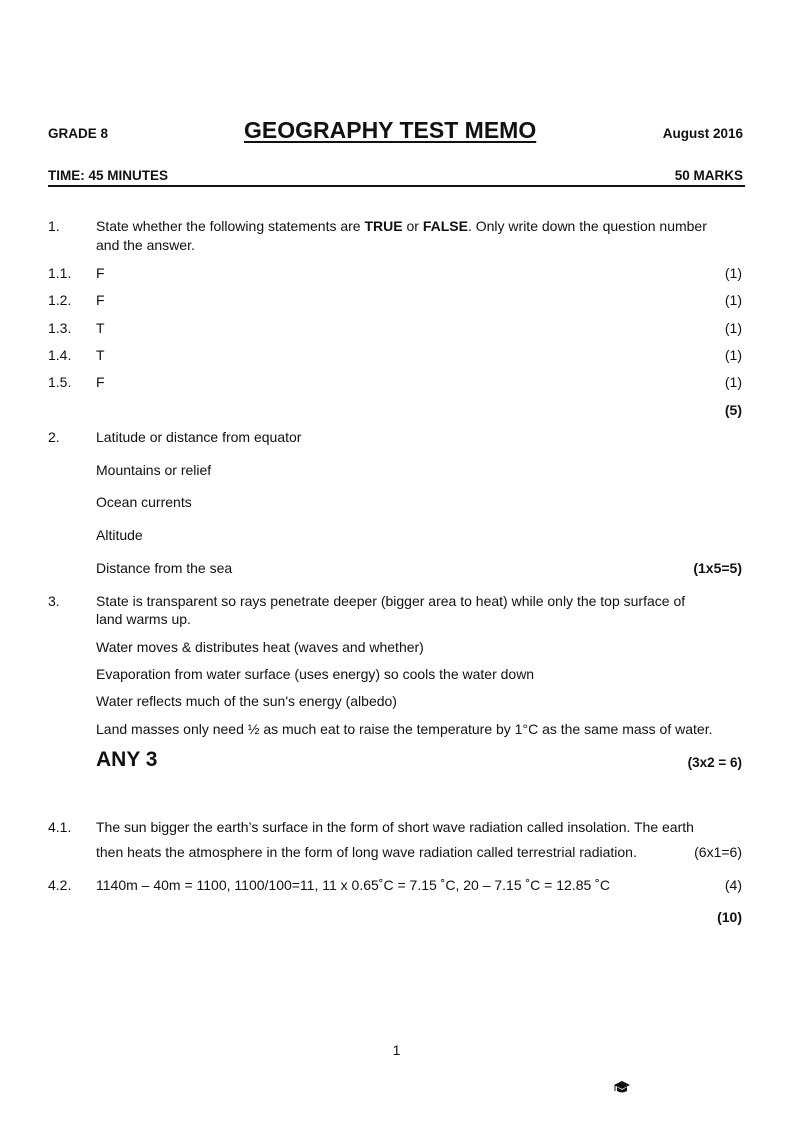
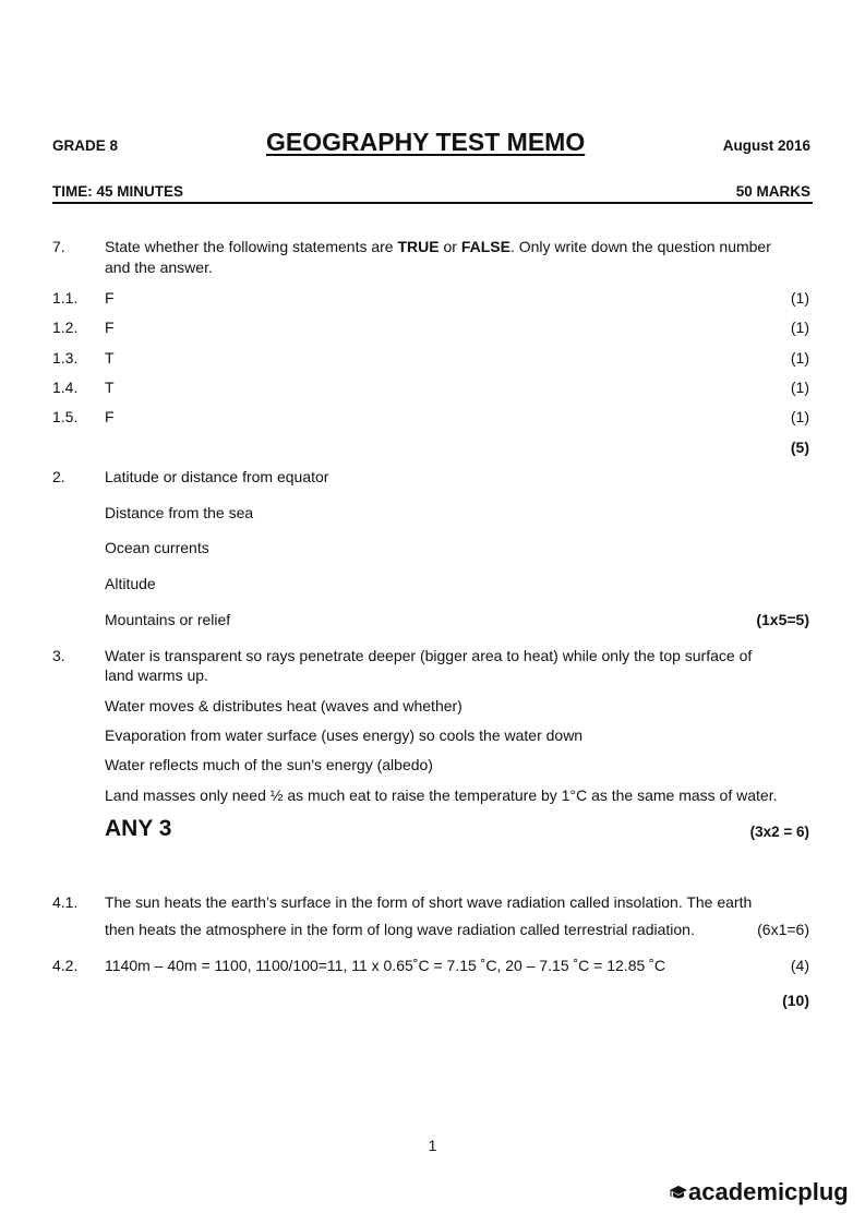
  GRADE 8
  GEOGRAPHY TEST MEMO
  August 2016
  TIME: 45 MINUTES
  50 MARKS
- 1.
+ 7.
  State whether the following statements are TRUE or FALSE. Only write down the question number
  and the answer.
  1.1.
  F
  (1)
  1.2.
  F
  (1)
  1.3.
  T
  (1)
  1.4.
  T
  (1)
  1.5.
  F
  (1)
  (5)
  2.
  Latitude or distance from equator
- Mountains or relief
+ Distance from the sea
  Ocean currents
  Altitude
- Distance from the sea
+ Mountains or relief
  (1x5=5)
  3.
- State is transparent so rays penetrate deeper (bigger area to heat) while only the top surface of
+ Water is transparent so rays penetrate deeper (bigger area to heat) while only the top surface of
  land warms up.
  Water moves & distributes heat (waves and whether)
  Evaporation from water surface (uses energy) so cools the water down
  Water reflects much of the sun's energy (albedo)
  Land masses only need ½ as much eat to raise the temperature by 1°C as the same mass of water.
  ANY 3
  (3x2 = 6)
  4.1.
- The sun bigger the earth’s surface in the form of short wave radiation called insolation. The earth
+ The sun heats the earth’s surface in the form of short wave radiation called insolation. The earth
  then heats the atmosphere in the form of long wave radiation called terrestrial radiation.
  (6x1=6)
  4.2.
  1140m – 40m = 1100, 1100/100=11, 11 x 0.65˚C = 7.15 ˚C, 20 – 7.15 ˚C = 12.85 ˚C
  (4)
  (10)
  1
+ academicplug
